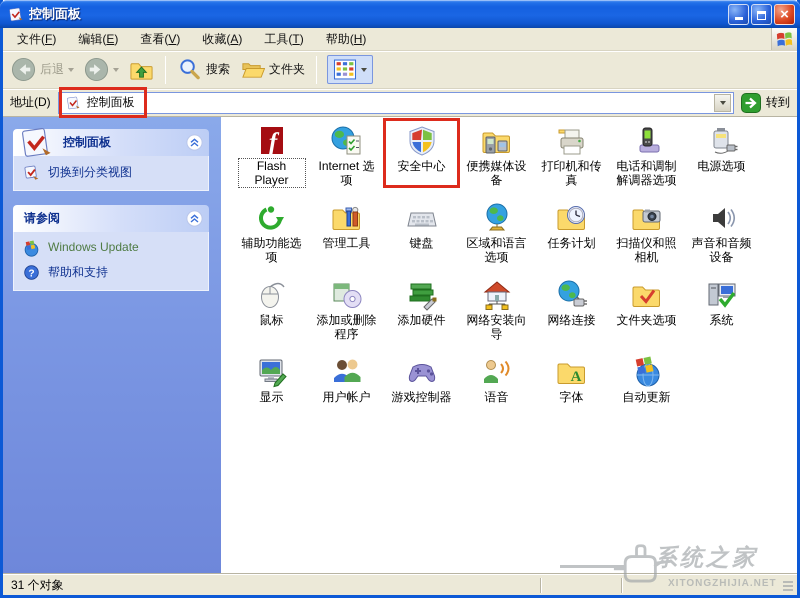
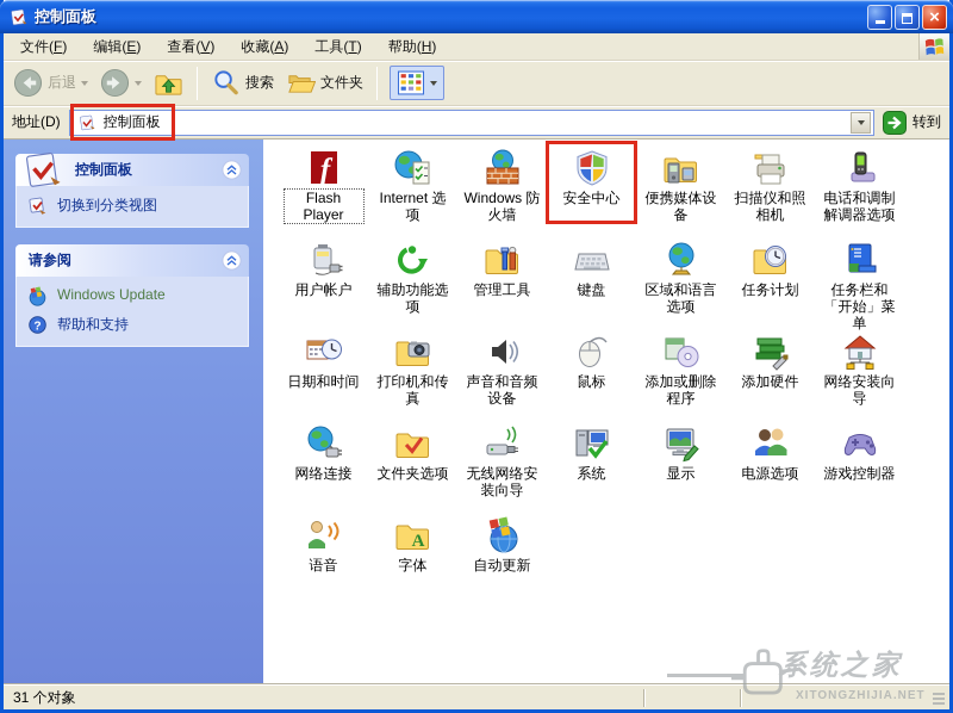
  控制面板
  ×
  文件(F)
  编辑(E)
  查看(V)
  收藏(A)
  工具(T)
  帮助(H)
  后退
  搜索
  文件夹
  地址(D)
  控制面板
  转到
  控制面板
  切换到分类视图
  请参阅
  Windows Update
  ?
  帮助和支持
  f
  Flash Player
  Internet 选项
+ Windows 防火墙
  安全中心
  便携媒体设备
- 打印机和传真
+ 扫描仪和照相机
  电话和调制解调器选项
- 电源选项
+ 用户帐户
  辅助功能选项
  管理工具
  键盘
  区域和语言选项
  任务计划
+ 任务栏和「开始」菜单
+ 日期和时间
- 扫描仪和照相机
+ 打印机和传真
  声音和音频设备
  鼠标
  添加或删除程序
  添加硬件
  网络安装向导
  网络连接
  文件夹选项
+ 无线网络安装向导
  系统
  显示
- 用户帐户
+ 电源选项
  游戏控制器
  语音
  A
  字体
  自动更新
  31 个对象
  系统之家
  XITONGZHIJIA.NET
